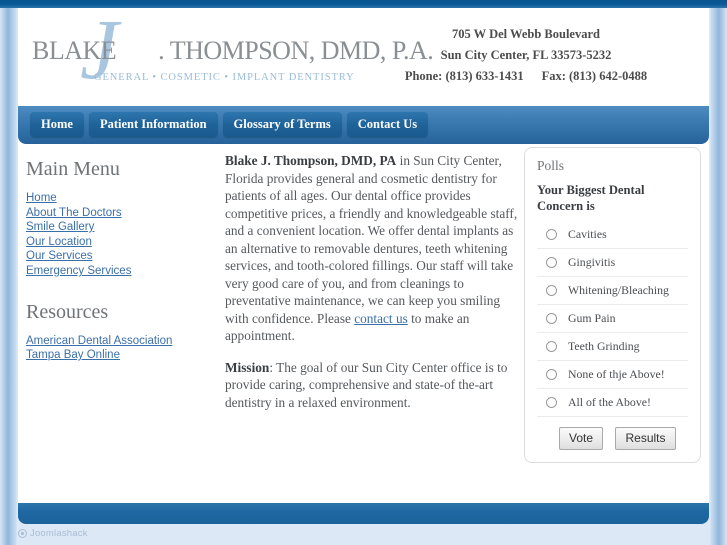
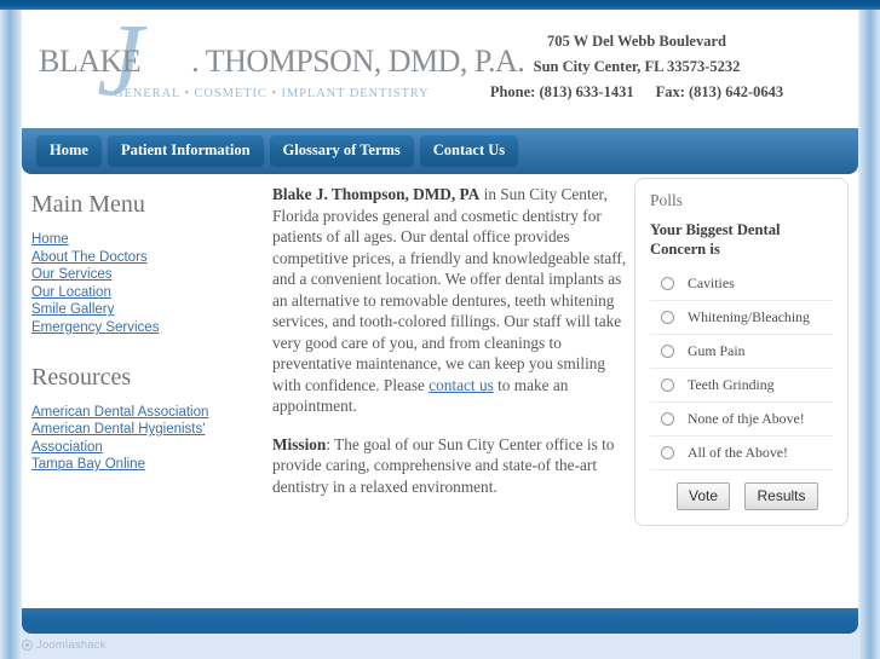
  J
  BLAKE . THOMPSON, DMD, P.A.
  GENERAL • COSMETIC • IMPLANT DENTISTRY
  705 W Del Webb Boulevard
  Sun City Center, FL 33573-5232
- Phone: (813) 633-1431 Fax: (813) 642-0488
+ Phone: (813) 633-1431 Fax: (813) 642-0643
  Home Patient Information Glossary of Terms Contact Us
  Main Menu
  Home
  About The Doctors
- Smile Gallery
+ Our Services
  Our Location
- Our Services
+ Smile Gallery
  Emergency Services
  Resources
  American Dental Association
+ American Dental Hygienists' Association
  Tampa Bay Online
  Blake J. Thompson, DMD, PA in Sun City Center, Florida provides general and cosmetic dentistry for patients of all ages. Our dental office provides competitive prices, a friendly and knowledgeable staff, and a convenient location. We offer dental implants as an alternative to removable dentures, teeth whitening services, and tooth-colored fillings. Our staff will take very good care of you, and from cleanings to preventative maintenance, we can keep you smiling with confidence. Please contact us to make an appointment.
  Mission: The goal of our Sun City Center office is to provide caring, comprehensive and state-of the-art dentistry in a relaxed environment.
  Polls
  Your Biggest Dental Concern is
  Cavities
- Gingivitis
  Whitening/Bleaching
  Gum Pain
  Teeth Grinding
  None of thje Above!
  All of the Above!
  Vote Results
  Joomlashack
